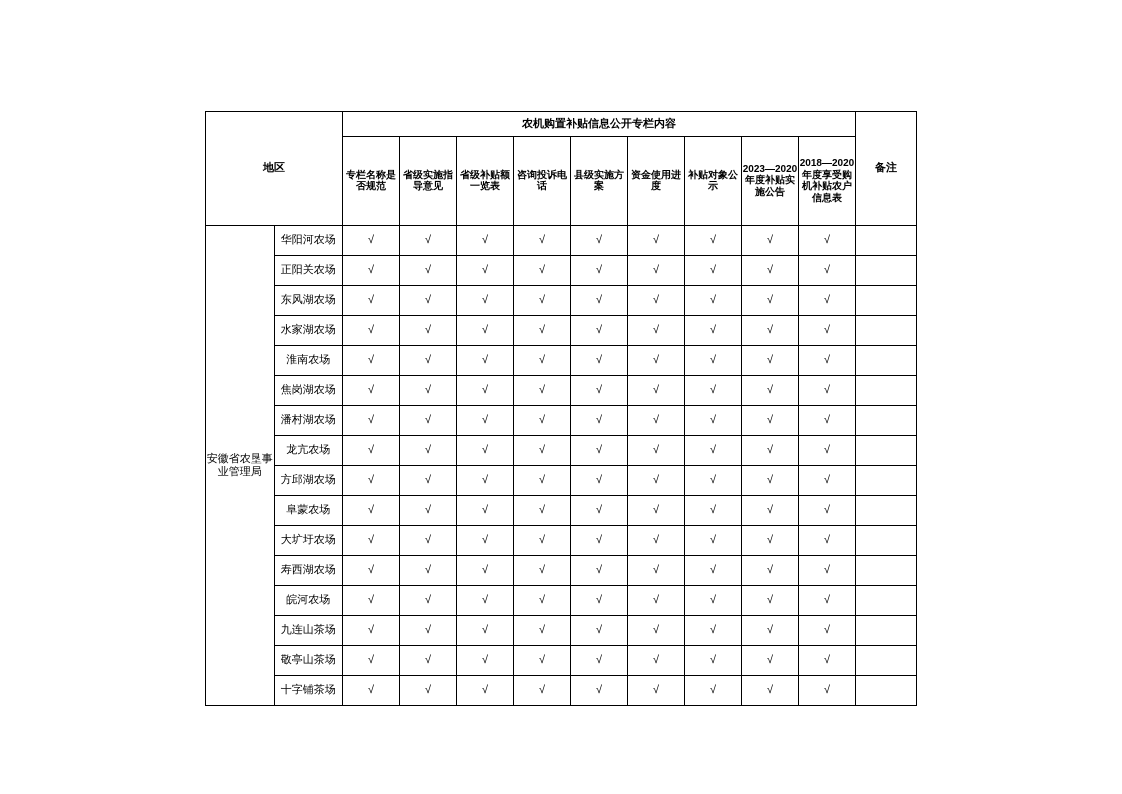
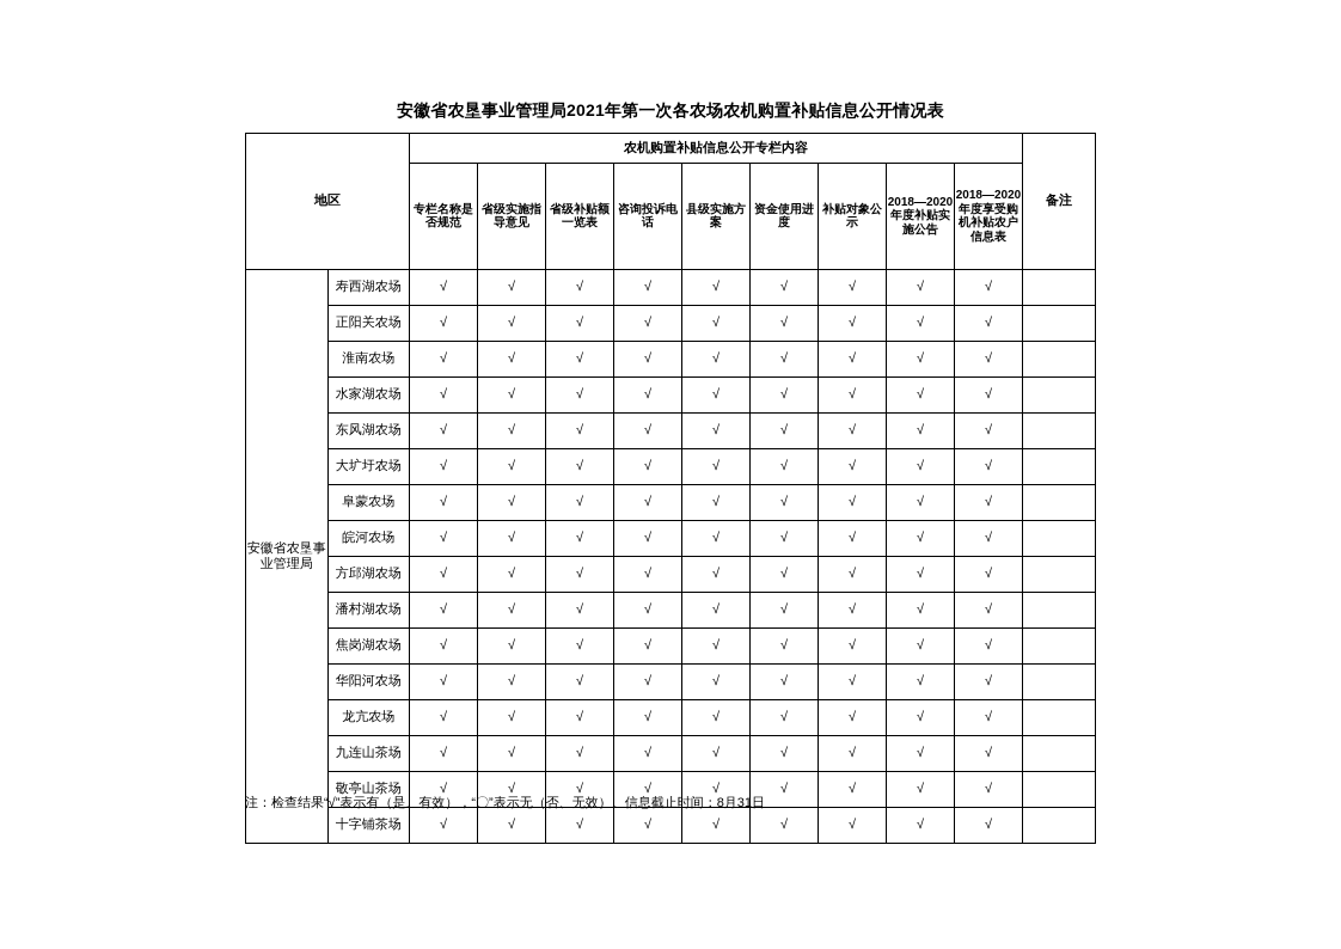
+ 安徽省农垦事业管理局2021年第一次各农场农机购置补贴信息公开情况表
  地区	农机购置补贴信息公开专栏内容	备注
- 专栏名称是否规范	省级实施指导意见	省级补贴额一览表	咨询投诉电话	县级实施方案	资金使用进度	补贴对象公示	2023—2020年度补贴实施公告	2018—2020年度享受购机补贴农户信息表
+ 专栏名称是否规范	省级实施指导意见	省级补贴额一览表	咨询投诉电话	县级实施方案	资金使用进度	补贴对象公示	2018—2020年度补贴实施公告	2018—2020年度享受购机补贴农户信息表
- 安徽省农垦事业管理局	华阳河农场	√	√	√	√	√	√	√	√	√
+ 安徽省农垦事业管理局	寿西湖农场	√	√	√	√	√	√	√	√	√
  正阳关农场	√	√	√	√	√	√	√	√	√
- 东风湖农场	√	√	√	√	√	√	√	√	√
+ 淮南农场	√	√	√	√	√	√	√	√	√
  水家湖农场	√	√	√	√	√	√	√	√	√
- 淮南农场	√	√	√	√	√	√	√	√	√
+ 东风湖农场	√	√	√	√	√	√	√	√	√
- 焦岗湖农场	√	√	√	√	√	√	√	√	√
+ 大圹圩农场	√	√	√	√	√	√	√	√	√
- 潘村湖农场	√	√	√	√	√	√	√	√	√
+ 阜蒙农场	√	√	√	√	√	√	√	√	√
- 龙亢农场	√	√	√	√	√	√	√	√	√
+ 皖河农场	√	√	√	√	√	√	√	√	√
  方邱湖农场	√	√	√	√	√	√	√	√	√
- 阜蒙农场	√	√	√	√	√	√	√	√	√
+ 潘村湖农场	√	√	√	√	√	√	√	√	√
- 大圹圩农场	√	√	√	√	√	√	√	√	√
+ 焦岗湖农场	√	√	√	√	√	√	√	√	√
- 寿西湖农场	√	√	√	√	√	√	√	√	√
+ 华阳河农场	√	√	√	√	√	√	√	√	√
- 皖河农场	√	√	√	√	√	√	√	√	√
+ 龙亢农场	√	√	√	√	√	√	√	√	√
  九连山茶场	√	√	√	√	√	√	√	√	√
  敬亭山茶场	√	√	√	√	√	√	√	√	√
  十字铺茶场	√	√	√	√	√	√	√	√	√
+ 注：检查结果“√”表示有（是、有效），“〇”表示无（否、无效）。信息截止时间：8月31日
